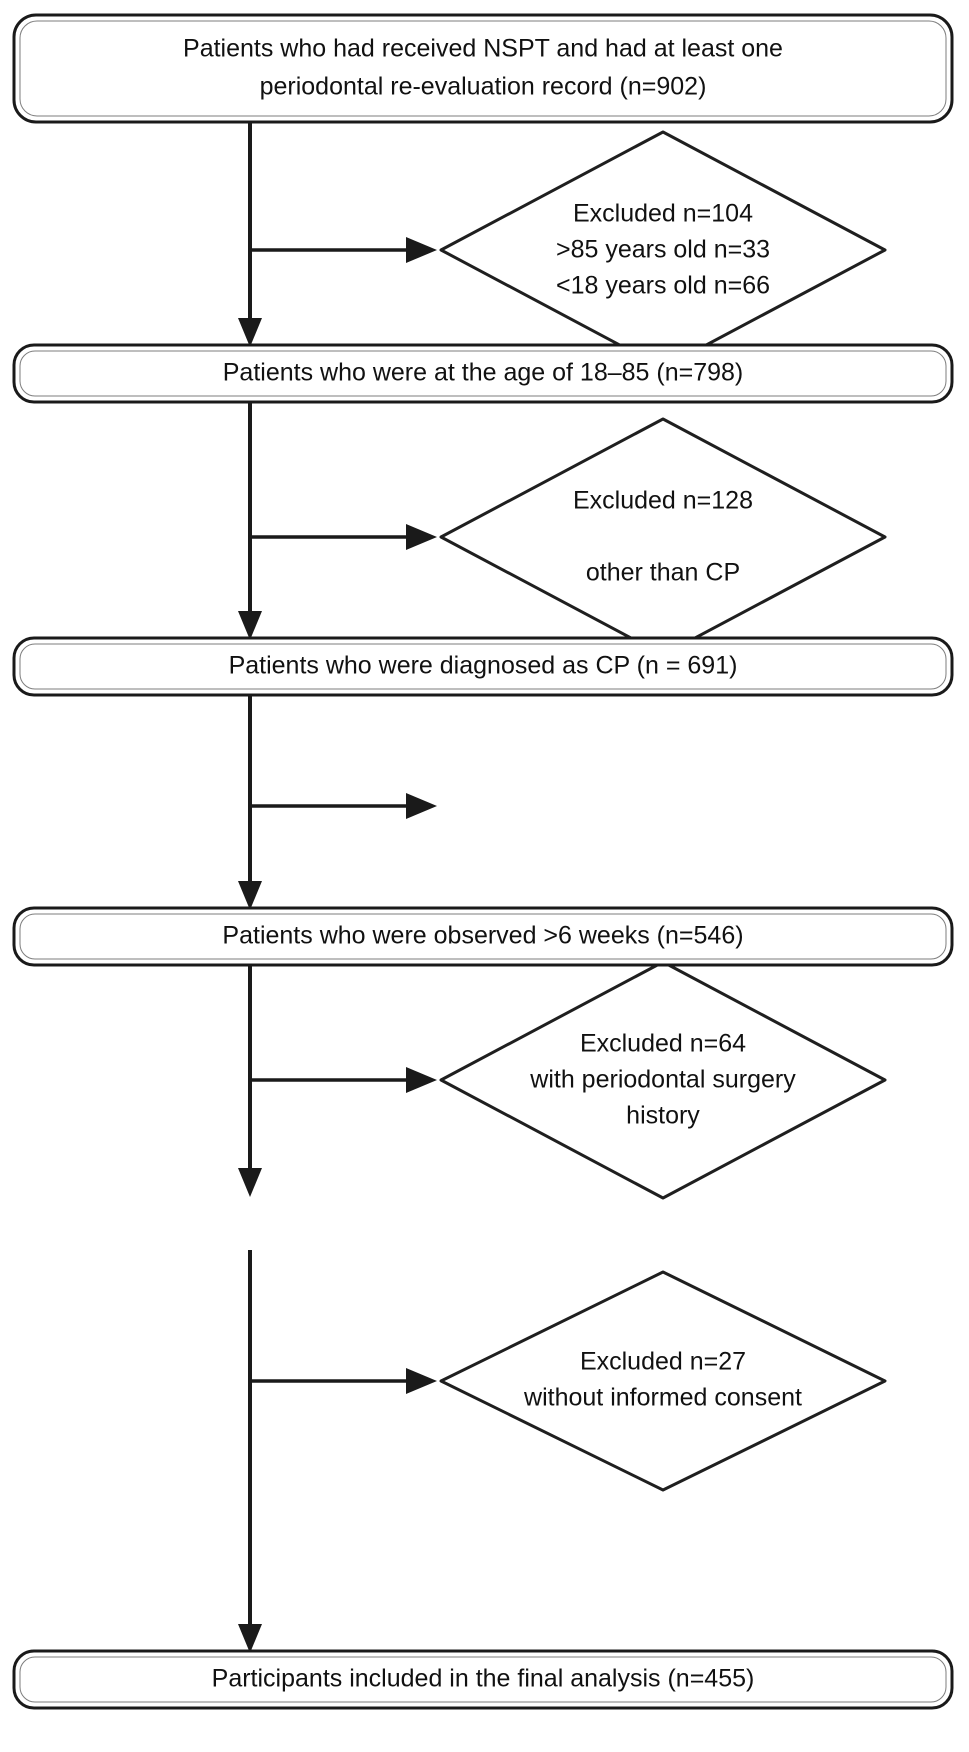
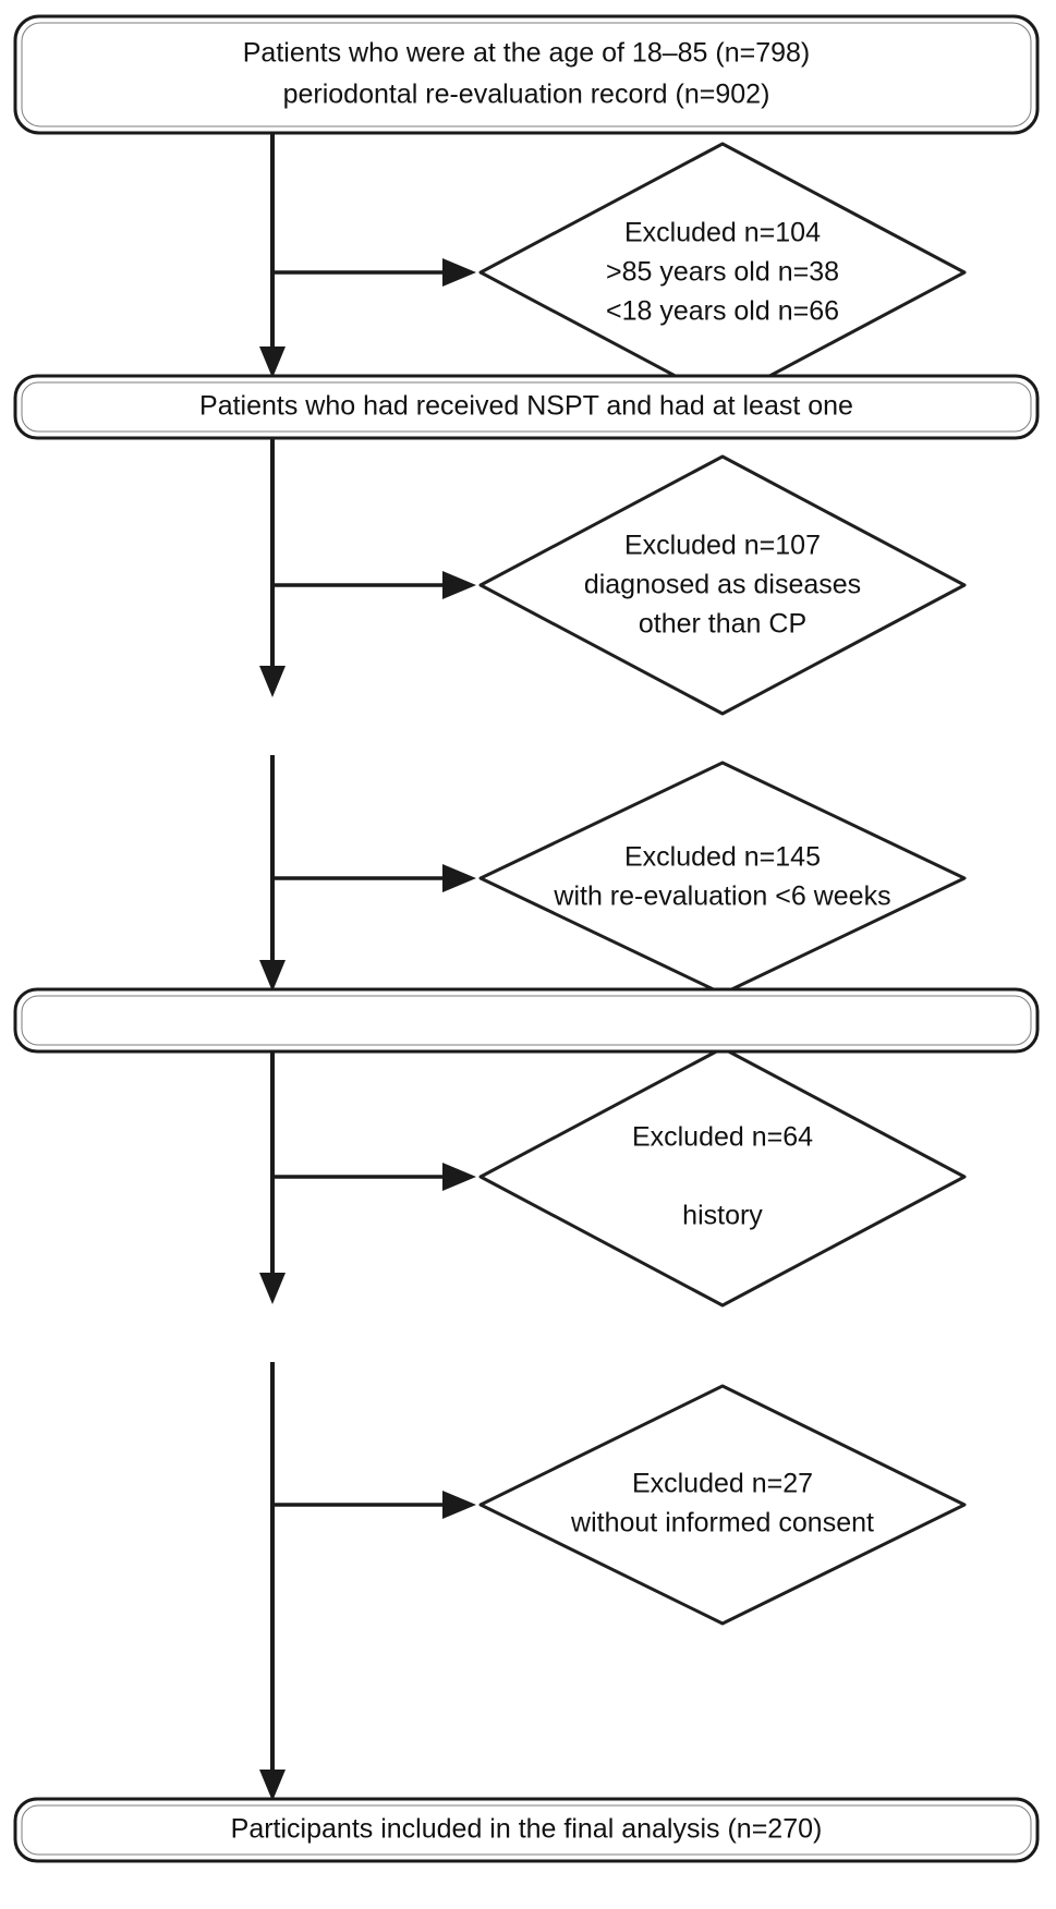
  Excluded n=104
- >85 years old n=33
+ >85 years old n=38
  <18 years old n=66
- Excluded n=128
+ Excluded n=107
+ diagnosed as diseases
  other than CP
+ Excluded n=145
+ with re-evaluation <6 weeks
  Excluded n=64
- with periodontal surgery
  history
  Excluded n=27
  without informed consent
- Patients who had received NSPT and had at least one
+ Patients who were at the age of 18–85 (n=798)
  periodontal re-evaluation record (n=902)
- Patients who were at the age of 18–85 (n=798)
+ Patients who had received NSPT and had at least one
- Patients who were diagnosed as CP (n = 691)
- Patients who were observed >6 weeks (n=546)
- Participants included in the final analysis (n=455)
+ Participants included in the final analysis (n=270)
